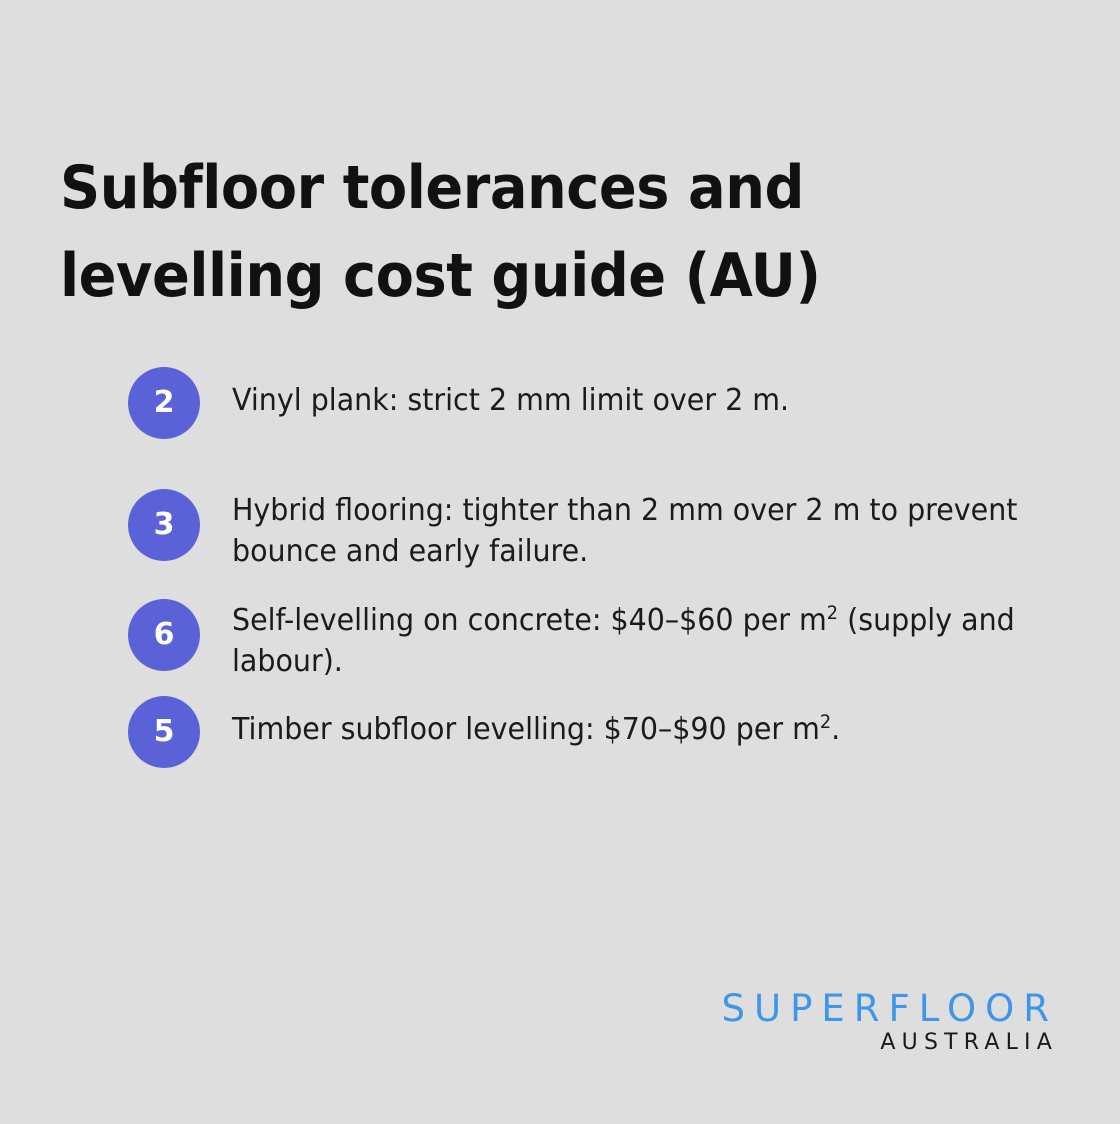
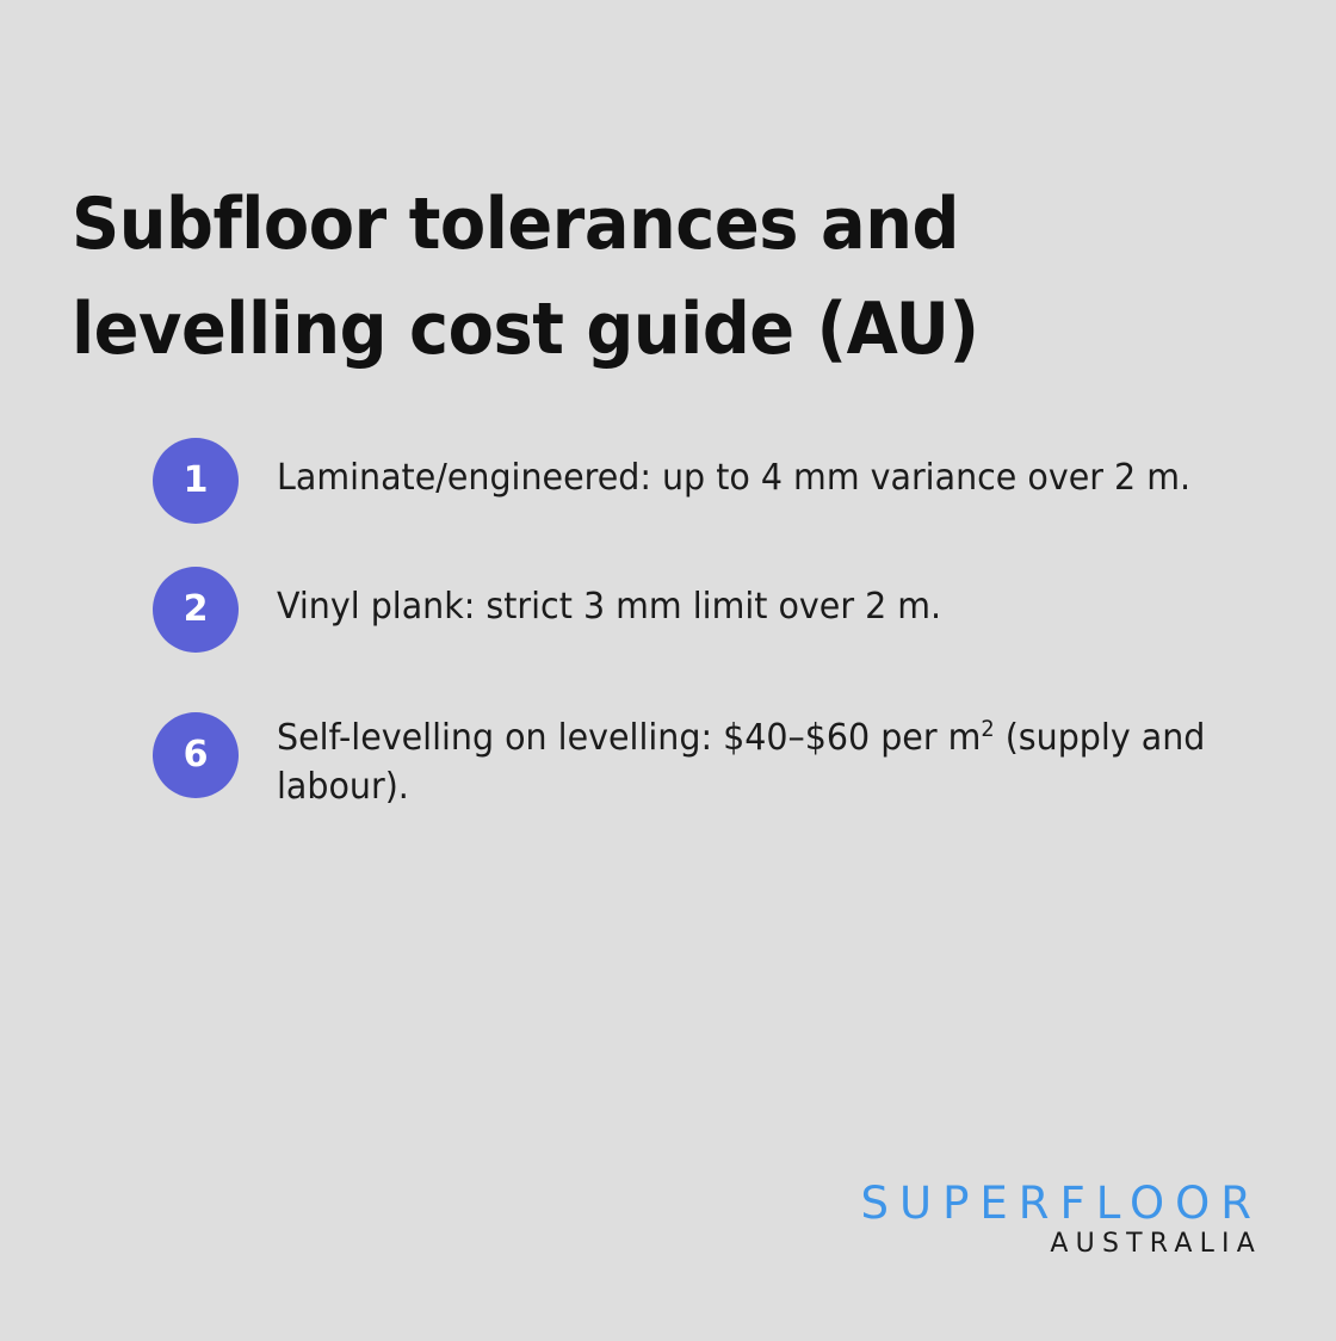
  Subfloor tolerances and
  levelling cost guide (AU)
+ 1
+ Laminate/engineered: up to 4 mm variance over 2 m.
  2
- Vinyl plank: strict 2 mm limit over 2 m.
+ Vinyl plank: strict 3 mm limit over 2 m.
- 3
- Hybrid flooring: tighter than 2 mm over 2 m to prevent bounce and early failure.
  6
- Self-levelling on concrete: $40–$60 per m2 (supply and labour).
+ Self-levelling on levelling: $40–$60 per m2 (supply and labour).
- 5
- Timber subfloor levelling: $70–$90 per m2.
  SUPERFLOOR
  AUSTRALIA
